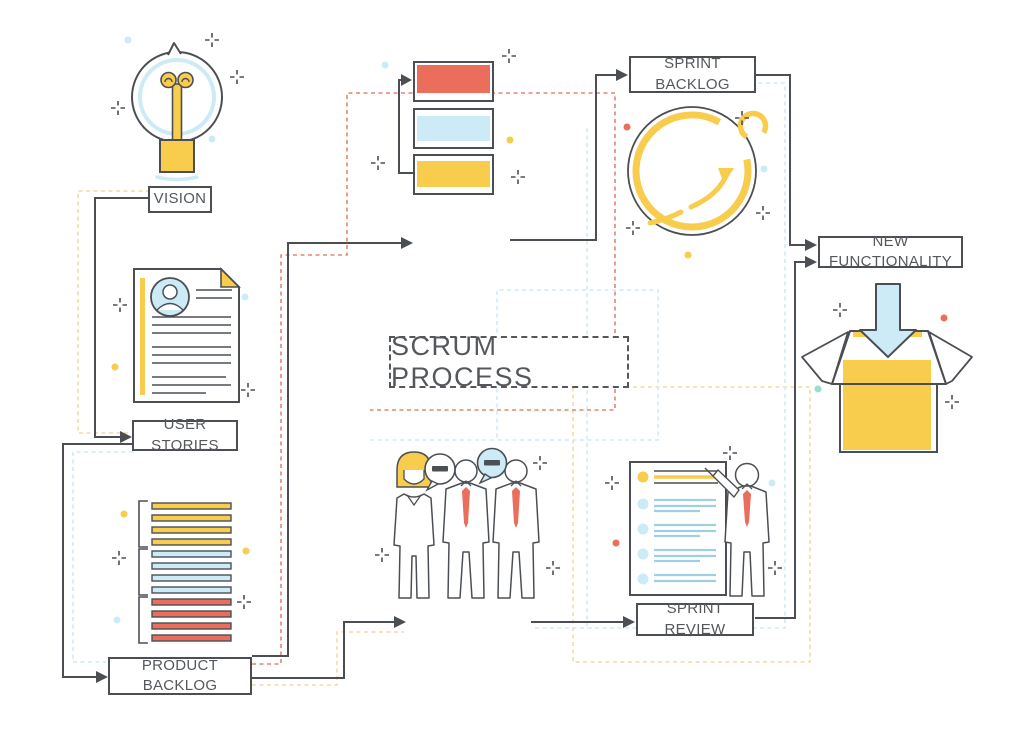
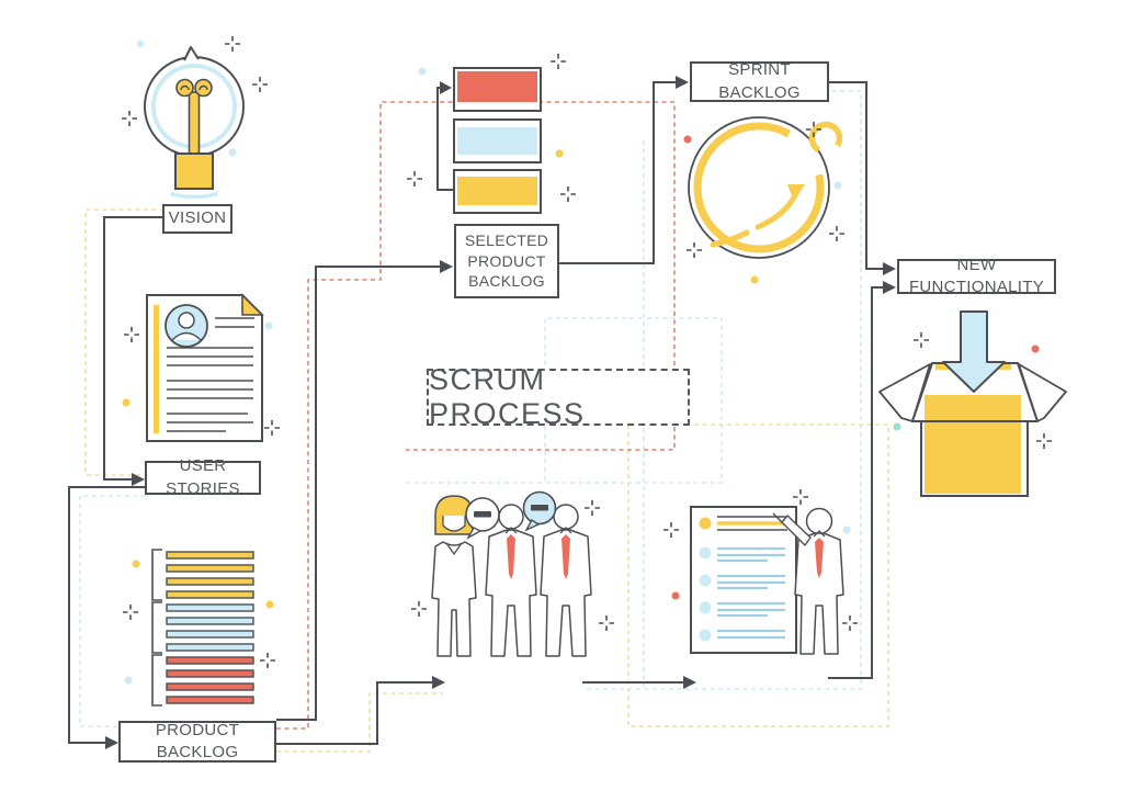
  VISION
  USER STORIES
  PRODUCT BACKLOG
+ SELECTED PRODUCT BACKLOG
  SPRINT BACKLOG
  NEW FUNCTIONALITY
- SPRINT REVIEW
  SCRUM PROCESS
